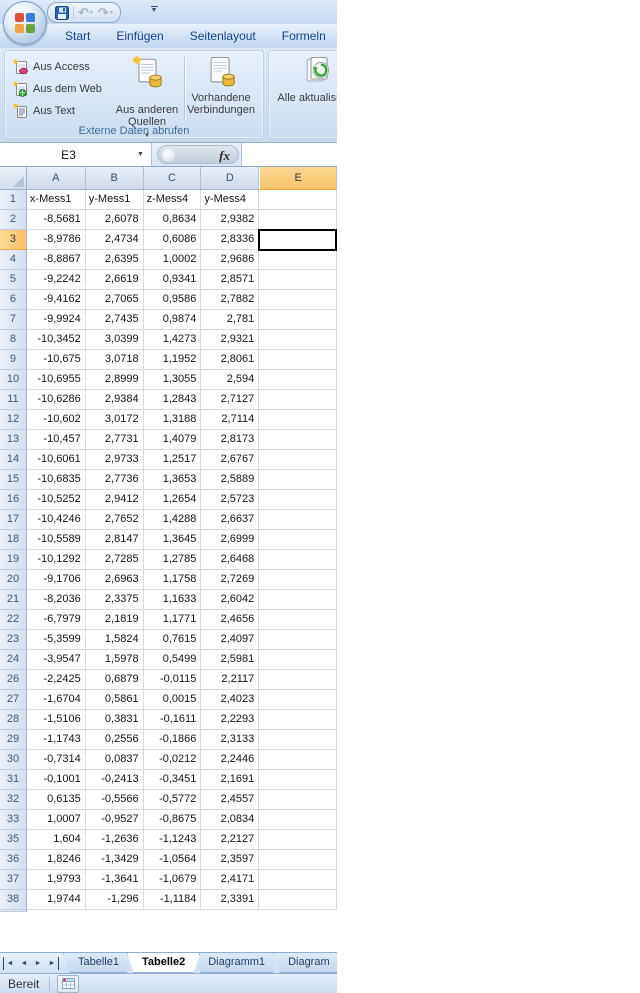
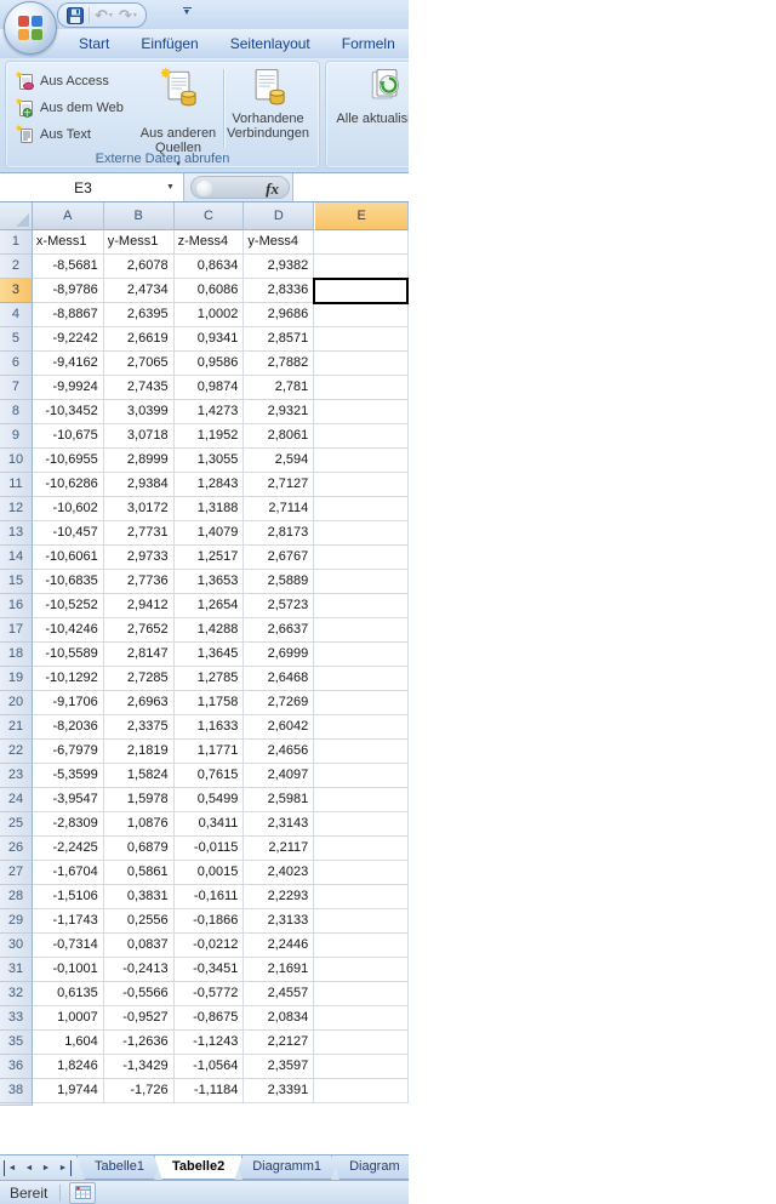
  ↶
  ↷
  Start
  Einfügen
  Seitenlayout
  Formeln
  Aus Access
  Aus dem Web
  Aus Text
  Aus anderen Quellen
  Vorhandene Verbindungen
  Externe Daten abrufen
  Alle aktualis
  E3
  fx
  A
  B
  C
  D
  E
  1
  x-Mess1
  y-Mess1
  z-Mess4
  y-Mess4
  2
  -8,5681
  2,6078
  0,8634
  2,9382
  3
  -8,9786
  2,4734
  0,6086
  2,8336
  4
  -8,8867
  2,6395
  1,0002
  2,9686
  5
  -9,2242
  2,6619
  0,9341
  2,8571
  6
  -9,4162
  2,7065
  0,9586
  2,7882
  7
  -9,9924
  2,7435
  0,9874
  2,781
  8
  -10,3452
  3,0399
  1,4273
  2,9321
  9
  -10,675
  3,0718
  1,1952
  2,8061
  10
  -10,6955
  2,8999
  1,3055
  2,594
  11
  -10,6286
  2,9384
  1,2843
  2,7127
  12
  -10,602
  3,0172
  1,3188
  2,7114
  13
  -10,457
  2,7731
  1,4079
  2,8173
  14
  -10,6061
  2,9733
  1,2517
  2,6767
  15
  -10,6835
  2,7736
  1,3653
  2,5889
  16
  -10,5252
  2,9412
  1,2654
  2,5723
  17
  -10,4246
  2,7652
  1,4288
  2,6637
  18
  -10,5589
  2,8147
  1,3645
  2,6999
  19
  -10,1292
  2,7285
  1,2785
  2,6468
  20
  -9,1706
  2,6963
  1,1758
  2,7269
  21
  -8,2036
  2,3375
  1,1633
  2,6042
  22
  -6,7979
  2,1819
  1,1771
  2,4656
  23
  -5,3599
  1,5824
  0,7615
  2,4097
  24
  -3,9547
  1,5978
  0,5499
  2,5981
+ 25
+ -2,8309
+ 1,0876
+ 0,3411
+ 2,3143
  26
  -2,2425
  0,6879
  -0,0115
  2,2117
  27
  -1,6704
  0,5861
  0,0015
  2,4023
  28
  -1,5106
  0,3831
  -0,1611
  2,2293
  29
  -1,1743
  0,2556
  -0,1866
  2,3133
  30
  -0,7314
  0,0837
  -0,0212
  2,2446
  31
  -0,1001
  -0,2413
  -0,3451
  2,1691
  32
  0,6135
  -0,5566
  -0,5772
  2,4557
  33
  1,0007
  -0,9527
  -0,8675
  2,0834
  35
  1,604
  -1,2636
  -1,1243
  2,2127
  36
  1,8246
  -1,3429
  -1,0564
  2,3597
- 37
- 1,9793
- -1,3641
- -1,0679
- 2,4171
  38
  1,9744
- -1,296
+ -1,726
  -1,1184
  2,3391
  Tabelle1
  Tabelle2
  Diagramm1
  Diagram
  Bereit
